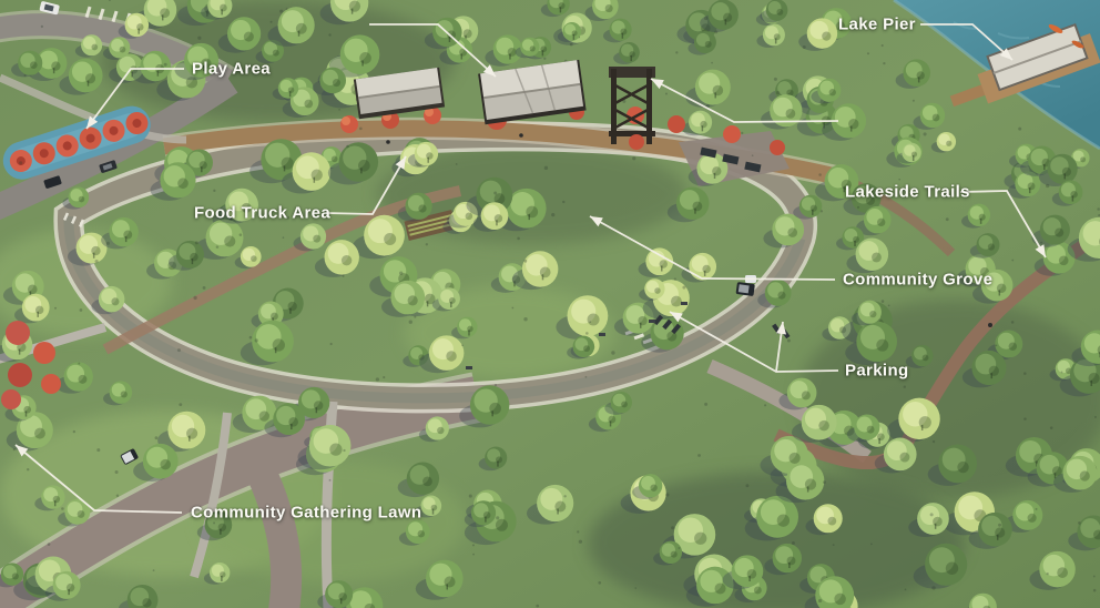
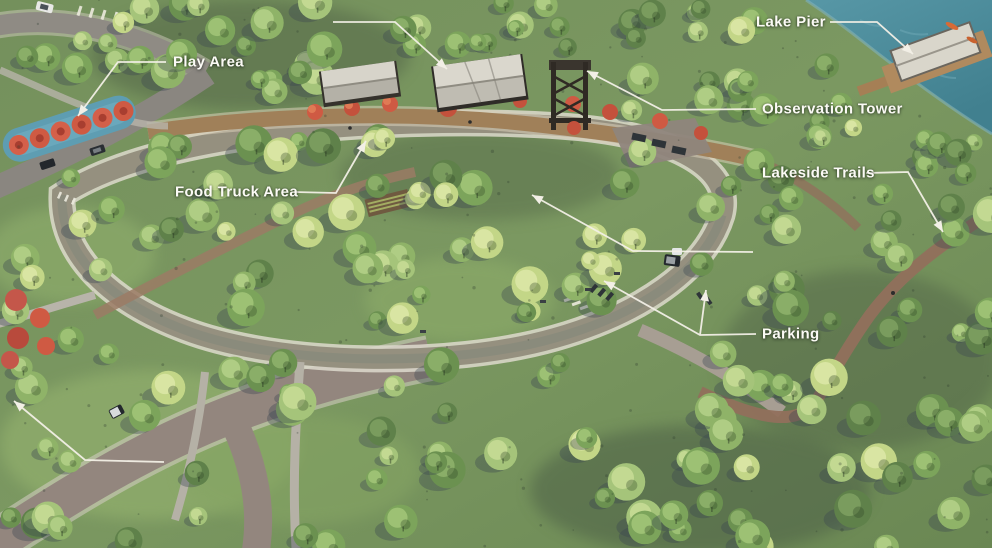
  Play Area
  Lake Pier
+ Observation Tower
  Food Truck Area
  Lakeside Trails
- Community Grove
  Parking
- Community Gathering Lawn
